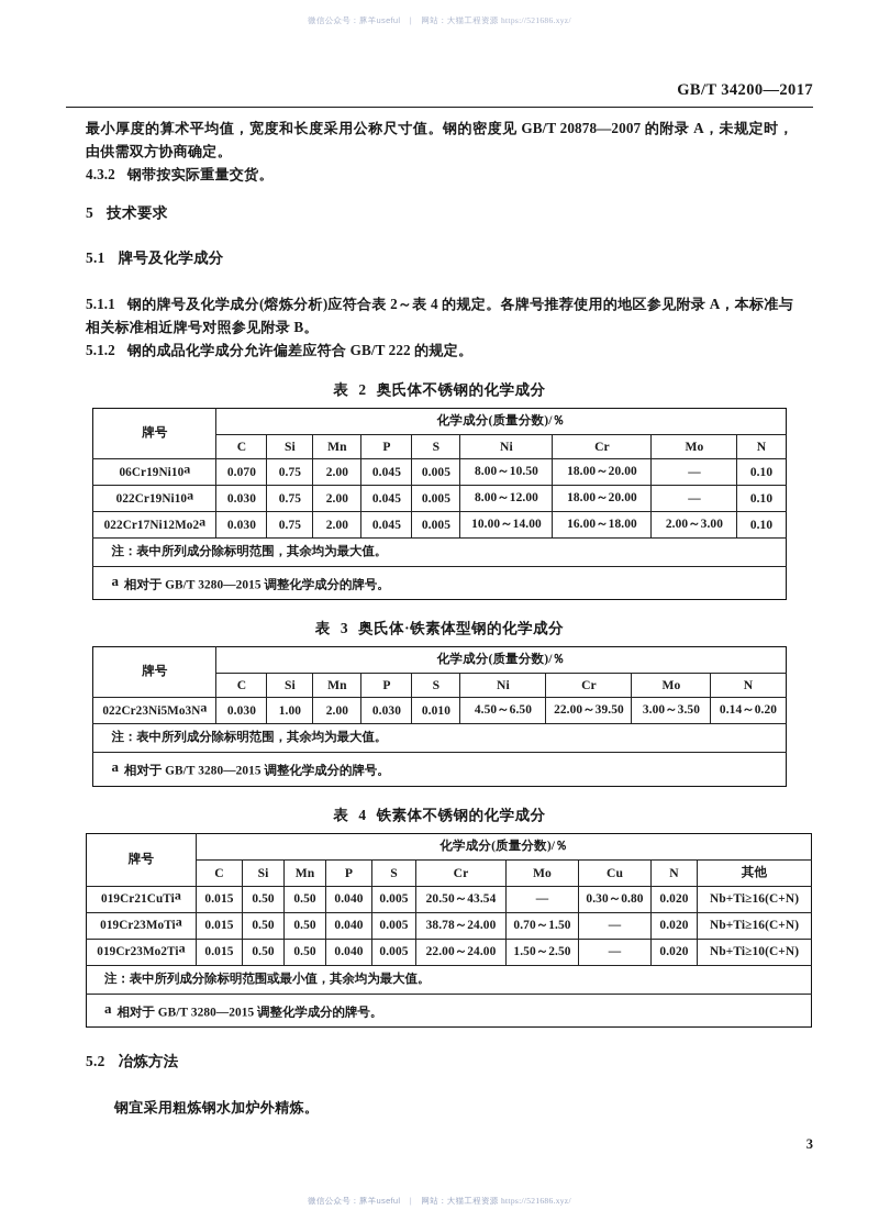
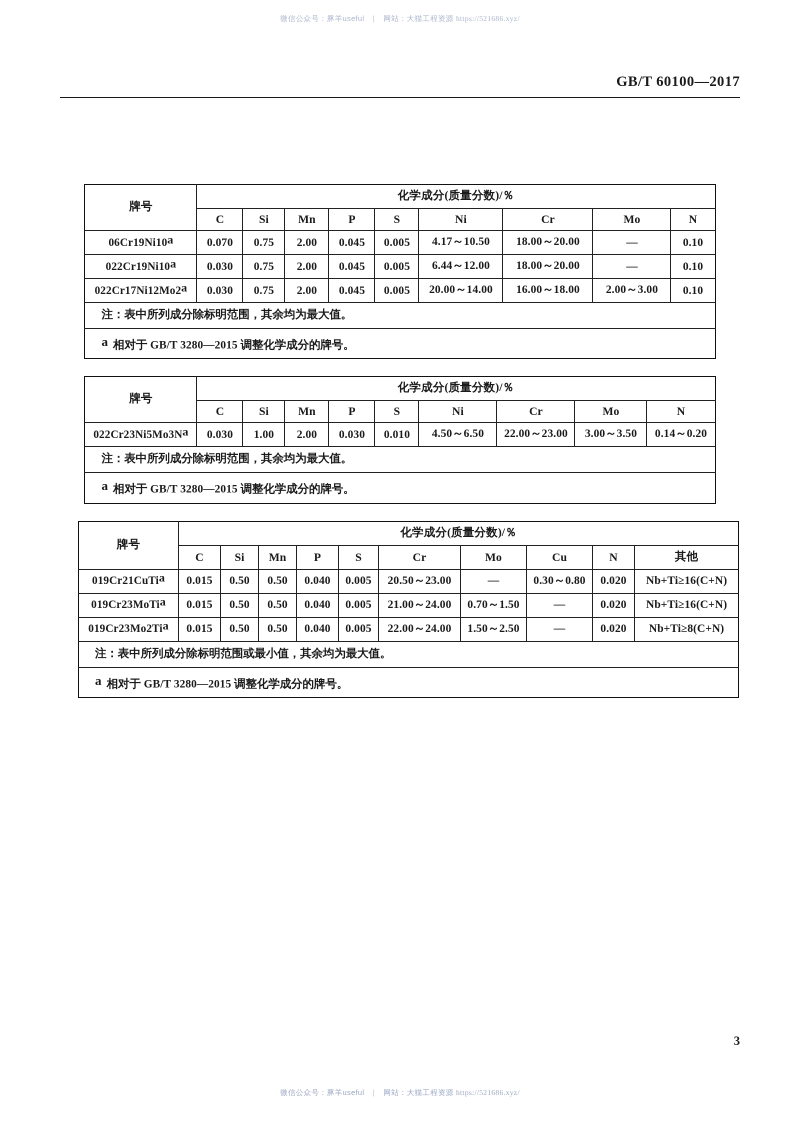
  微信公众号：豚羊useful | 网站：大猫工程资源 https://521686.xyz/
- GB/T 34200—2017
+ GB/T 60100—2017
- 最小厚度的算术平均值，宽度和长度采用公称尺寸值。钢的密度见 GB/T 20878—2007 的附录 A，未规定时，由供需双方协商确定。
- 4.3.2 钢带按实际重量交货。
- 5 技术要求
- 5.1 牌号及化学成分
- 5.1.1 钢的牌号及化学成分(熔炼分析)应符合表 2～表 4 的规定。各牌号推荐使用的地区参见附录 A，本标准与相关标准相近牌号对照参见附录 B。
- 5.1.2 钢的成品化学成分允许偏差应符合 GB/T 222 的规定。
- 表 2 奥氏体不锈钢的化学成分
  牌号	化学成分(质量分数)/％
  C	Si	Mn	P	S	Ni	Cr	Mo	N
- 06Cr19Ni10a	0.070	0.75	2.00	0.045	0.005	8.00～10.50	18.00～20.00	—	0.10
+ 06Cr19Ni10a	0.070	0.75	2.00	0.045	0.005	4.17～10.50	18.00～20.00	—	0.10
- 022Cr19Ni10a	0.030	0.75	2.00	0.045	0.005	8.00～12.00	18.00～20.00	—	0.10
+ 022Cr19Ni10a	0.030	0.75	2.00	0.045	0.005	6.44～12.00	18.00～20.00	—	0.10
- 022Cr17Ni12Mo2a	0.030	0.75	2.00	0.045	0.005	10.00～14.00	16.00～18.00	2.00～3.00	0.10
+ 022Cr17Ni12Mo2a	0.030	0.75	2.00	0.045	0.005	20.00～14.00	16.00～18.00	2.00～3.00	0.10
  注：表中所列成分除标明范围，其余均为最大值。
  a 相对于 GB/T 3280—2015 调整化学成分的牌号。
- 表 3 奥氏体·铁素体型钢的化学成分
  牌号	化学成分(质量分数)/％
  C	Si	Mn	P	S	Ni	Cr	Mo	N
- 022Cr23Ni5Mo3Na	0.030	1.00	2.00	0.030	0.010	4.50～6.50	22.00～39.50	3.00～3.50	0.14～0.20
+ 022Cr23Ni5Mo3Na	0.030	1.00	2.00	0.030	0.010	4.50～6.50	22.00～23.00	3.00～3.50	0.14～0.20
  注：表中所列成分除标明范围，其余均为最大值。
  a 相对于 GB/T 3280—2015 调整化学成分的牌号。
- 表 4 铁素体不锈钢的化学成分
  牌号	化学成分(质量分数)/％
  C	Si	Mn	P	S	Cr	Mo	Cu	N	其他
- 019Cr21CuTia	0.015	0.50	0.50	0.040	0.005	20.50～43.54	—	0.30～0.80	0.020	Nb+Ti≥16(C+N)
+ 019Cr21CuTia	0.015	0.50	0.50	0.040	0.005	20.50～23.00	—	0.30～0.80	0.020	Nb+Ti≥16(C+N)
- 019Cr23MoTia	0.015	0.50	0.50	0.040	0.005	38.78～24.00	0.70～1.50	—	0.020	Nb+Ti≥16(C+N)
+ 019Cr23MoTia	0.015	0.50	0.50	0.040	0.005	21.00～24.00	0.70～1.50	—	0.020	Nb+Ti≥16(C+N)
- 019Cr23Mo2Tia	0.015	0.50	0.50	0.040	0.005	22.00～24.00	1.50～2.50	—	0.020	Nb+Ti≥10(C+N)
+ 019Cr23Mo2Tia	0.015	0.50	0.50	0.040	0.005	22.00～24.00	1.50～2.50	—	0.020	Nb+Ti≥8(C+N)
  注：表中所列成分除标明范围或最小值，其余均为最大值。
  a 相对于 GB/T 3280—2015 调整化学成分的牌号。
- 5.2 冶炼方法
- 钢宜采用粗炼钢水加炉外精炼。
  3
  微信公众号：豚羊useful | 网站：大猫工程资源 https://521686.xyz/
